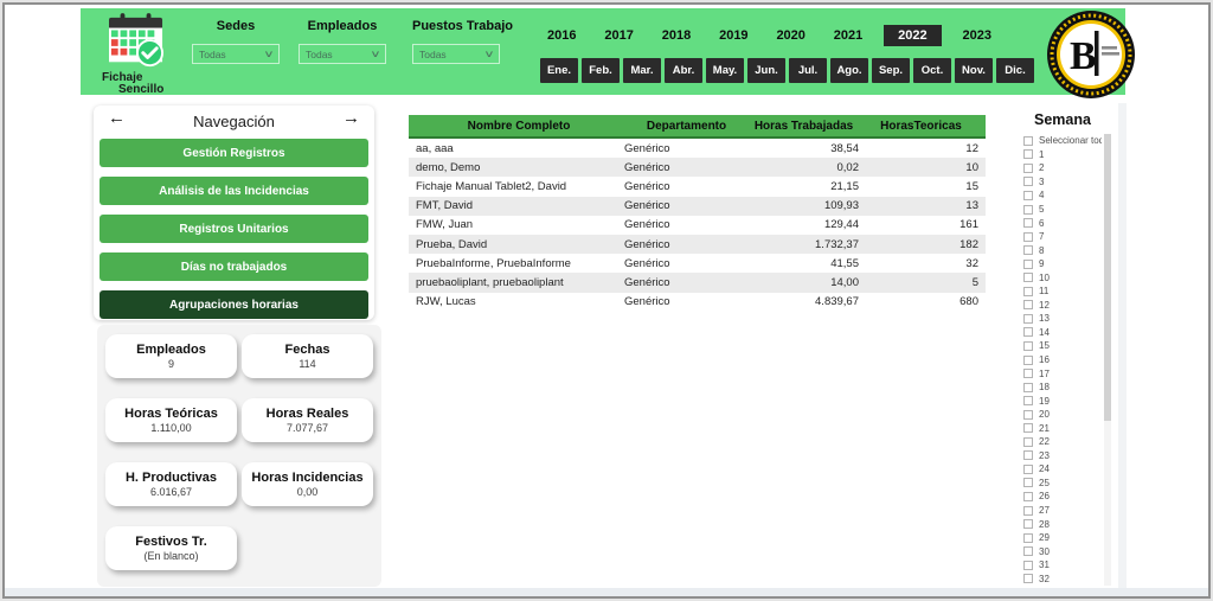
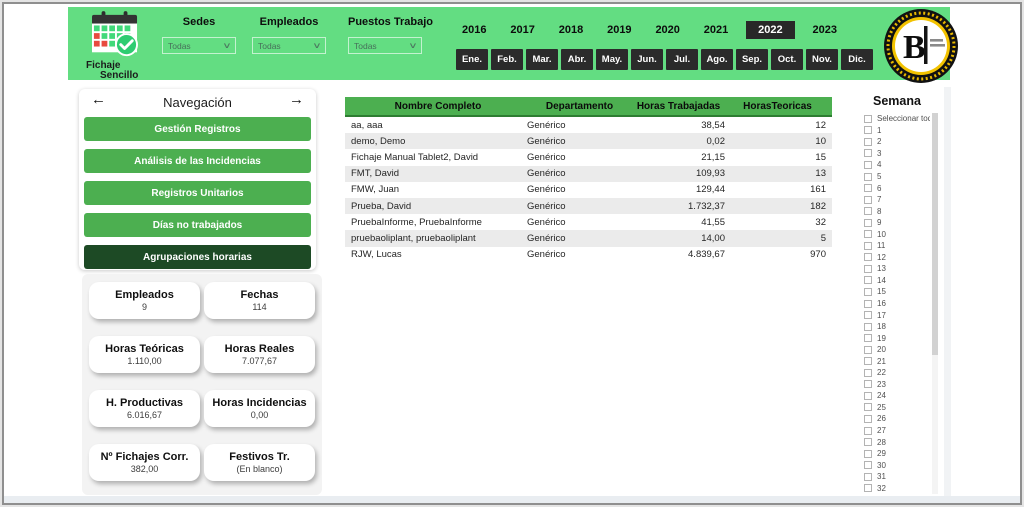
  Fichaje
  Sencillo
  Sedes
  Todas
  ∨
  Empleados
  Todas
  ∨
  Puestos Trabajo
  Todas
  ∨
  2016
  2017
  2018
  2019
  2020
  2021
  2022
  2023
  Ene.
  Feb.
  Mar.
  Abr.
  May.
  Jun.
  Jul.
  Ago.
  Sep.
  Oct.
  Nov.
  Dic.
  B
  ←
  Navegación
  →
  Gestión Registros
  Análisis de las Incidencias
  Registros Unitarios
  Días no trabajados
  Agrupaciones horarias
  Empleados
  9
  Fechas
  114
  Horas Teóricas
  1.110,00
  Horas Reales
  7.077,67
  H. Productivas
  6.016,67
  Horas Incidencias
  0,00
+ Nº Fichajes Corr.
+ 382,00
  Festivos Tr.
  (En blanco)
  Nombre Completo
  Departamento
  Horas Trabajadas
  HorasTeoricas
  aa, aaa
  Genérico
  38,54
  12
  demo, Demo
  Genérico
  0,02
  10
  Fichaje Manual Tablet2, David
  Genérico
  21,15
  15
  FMT, David
  Genérico
  109,93
  13
  FMW, Juan
  Genérico
  129,44
  161
  Prueba, David
  Genérico
  1.732,37
  182
  PruebaInforme, PruebaInforme
  Genérico
  41,55
  32
  pruebaoliplant, pruebaoliplant
  Genérico
  14,00
  5
  RJW, Lucas
  Genérico
  4.839,67
- 680
+ 970
  Semana
  Seleccionar tod
  1
  2
  3
  4
  5
  6
  7
  8
  9
  10
  11
  12
  13
  14
  15
  16
  17
  18
  19
  20
  21
  22
  23
  24
  25
  26
  27
  28
  29
  30
  31
  32
